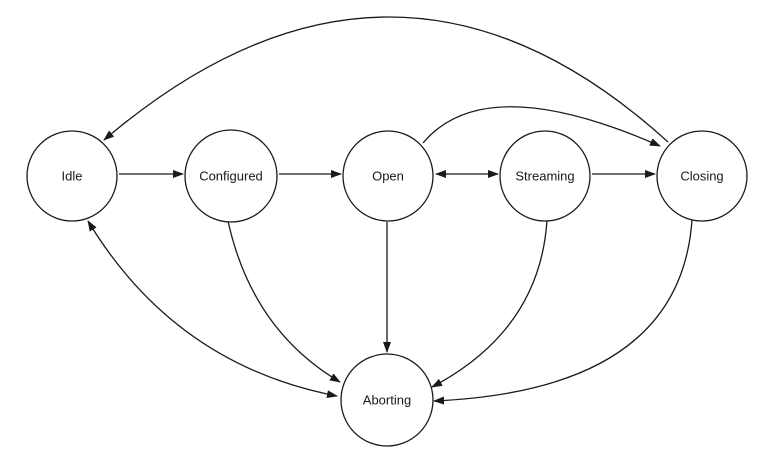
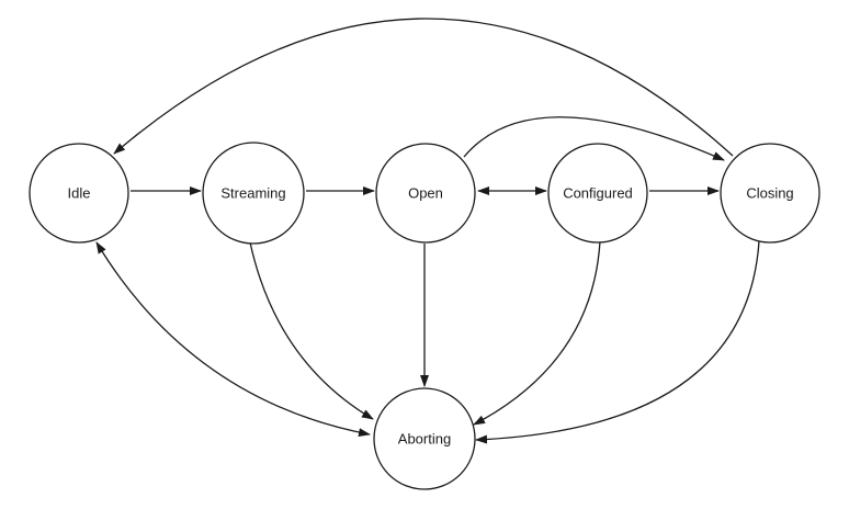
  Idle
- Configured
+ Streaming
  Open
- Streaming
+ Configured
  Closing
  Aborting
